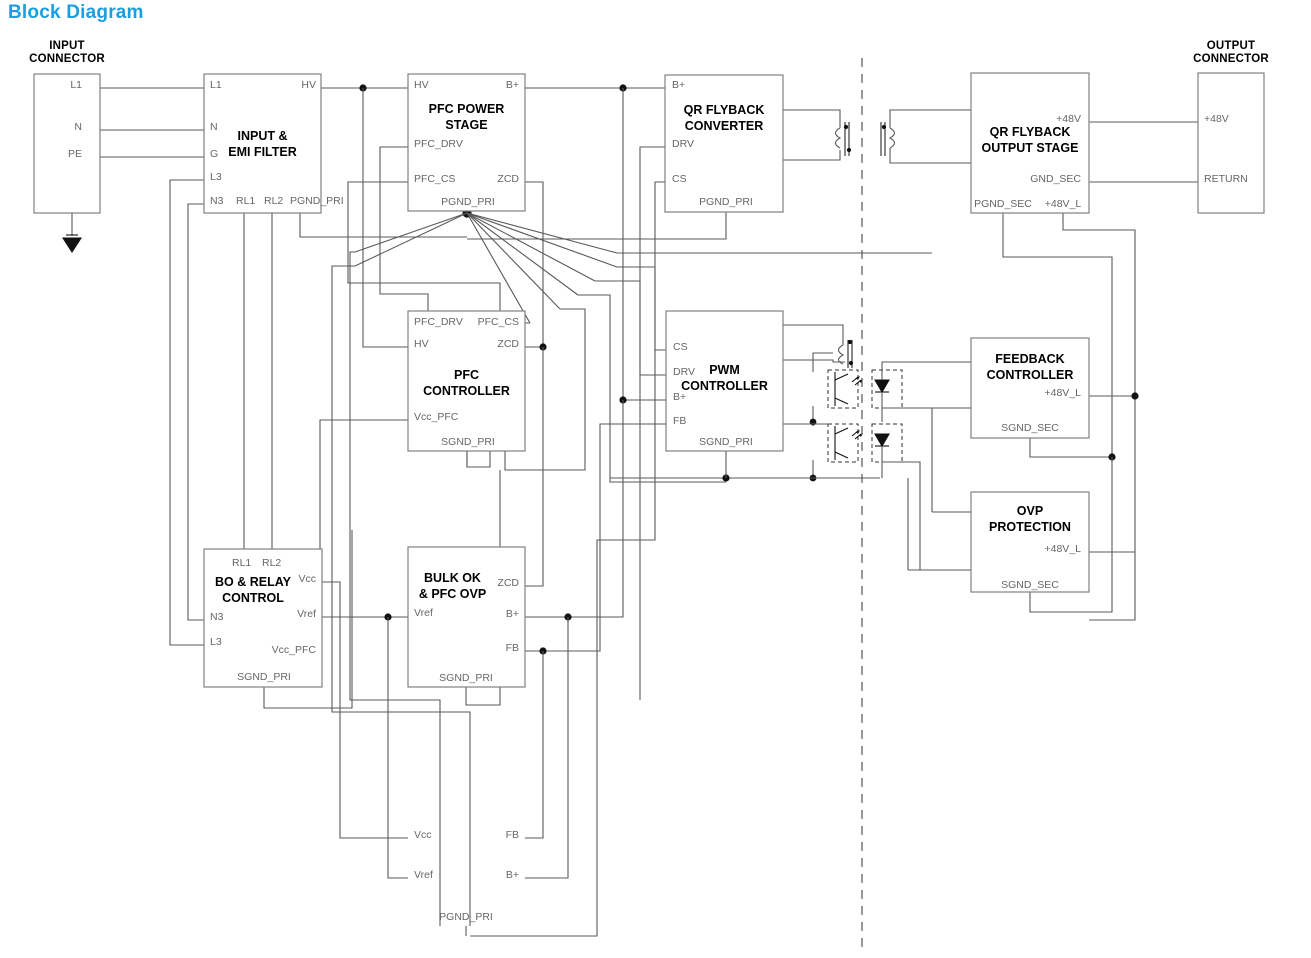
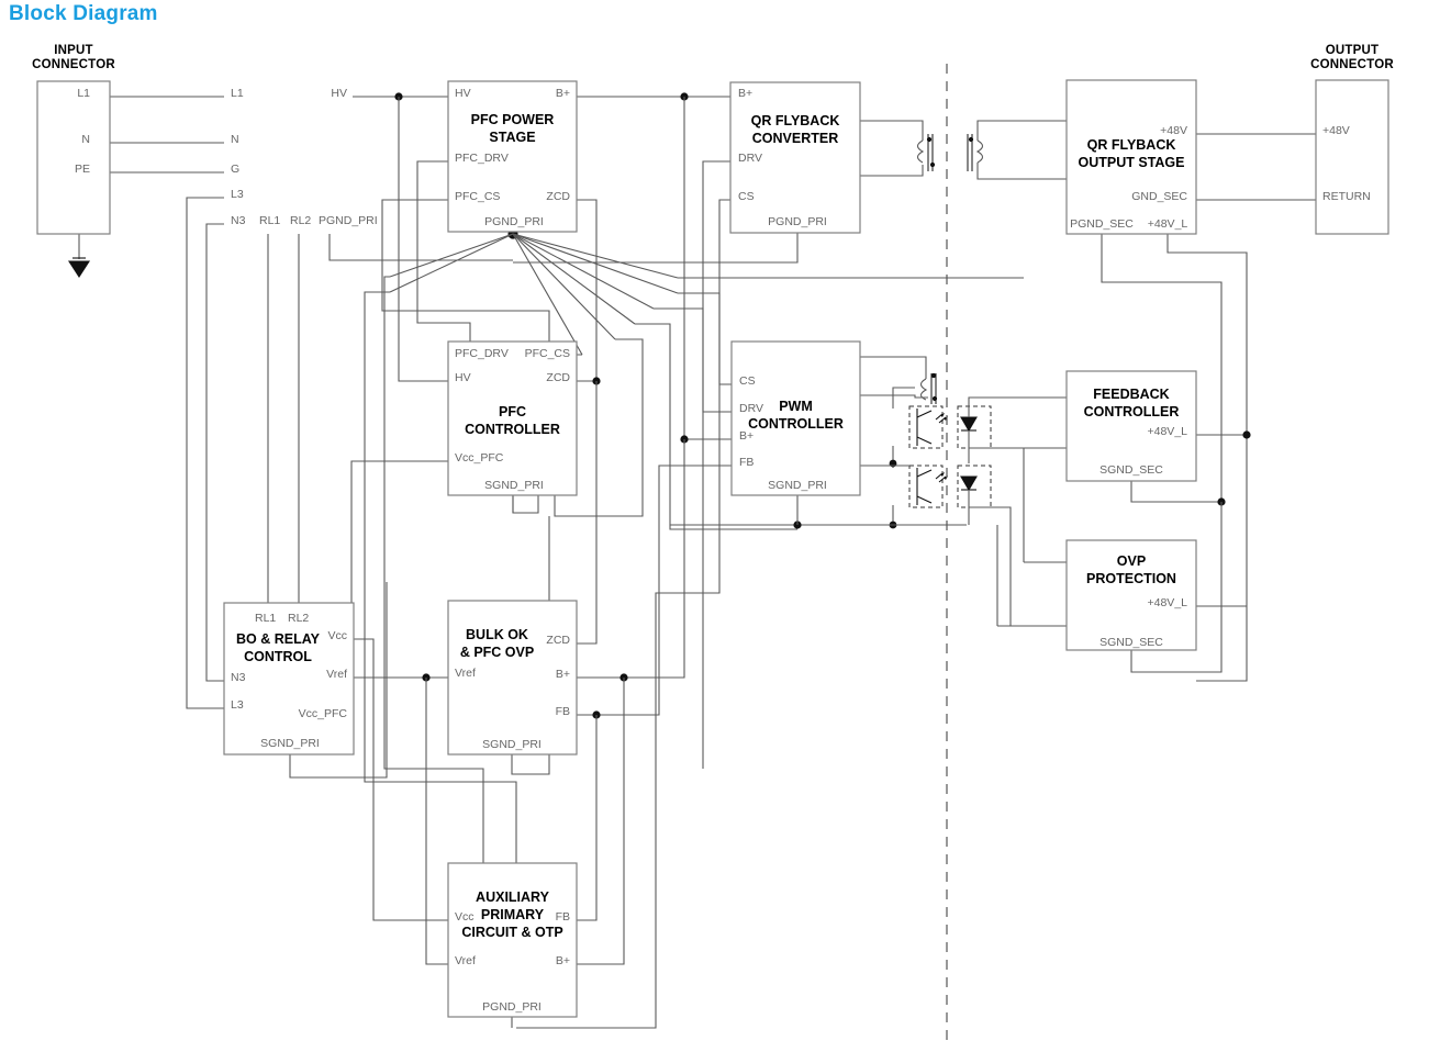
  Block Diagram
- INPUT &
- EMI FILTER
  PFC POWER
  STAGE
  QR FLYBACK
  CONVERTER
  QR FLYBACK
  OUTPUT STAGE
  PFC
  CONTROLLER
  PWM
  CONTROLLER
  FEEDBACK
  CONTROLLER
  OVP
  PROTECTION
  BO & RELAY
  CONTROL
  BULK OK
  & PFC OVP
+ AUXILIARY
+ PRIMARY
+ CIRCUIT & OTP
  L1
  N
  PE
  L1
  N
  G
  L3
  N3
  RL1
  RL2
  PGND_PRI
  HV
  HV
  PFC_DRV
  PFC_CS
  B+
  ZCD
  PGND_PRI
  B+
  DRV
  CS
  PGND_PRI
  +48V
  GND_SEC
  PGND_SEC
  +48V_L
  +48V
  RETURN
  PFC_DRV
  PFC_CS
  HV
  ZCD
  Vcc_PFC
  SGND_PRI
  CS
  DRV
  B+
  FB
  SGND_PRI
  +48V_L
  SGND_SEC
  +48V_L
  SGND_SEC
  RL1
  RL2
  Vcc
  Vref
  Vcc_PFC
  N3
  L3
  SGND_PRI
  ZCD
  B+
  FB
  Vref
  SGND_PRI
  Vcc
  FB
  Vref
  B+
  PGND_PRI
  INPUT
  CONNECTOR
  OUTPUT
  CONNECTOR
